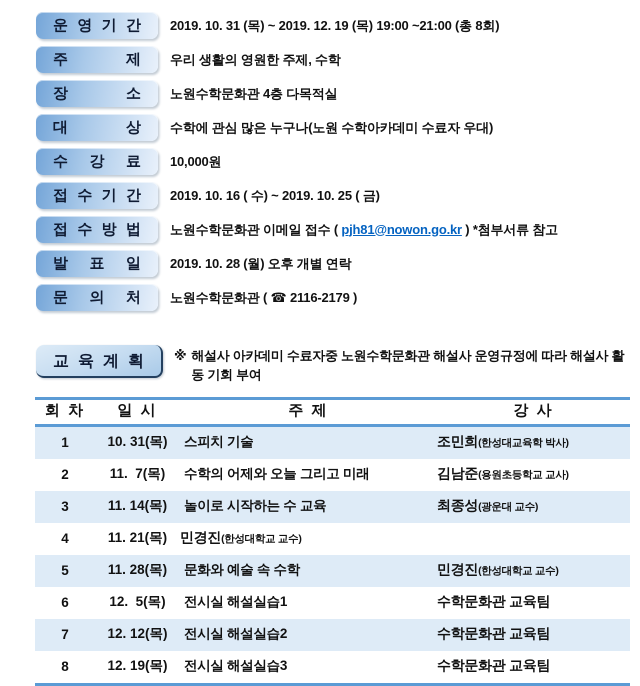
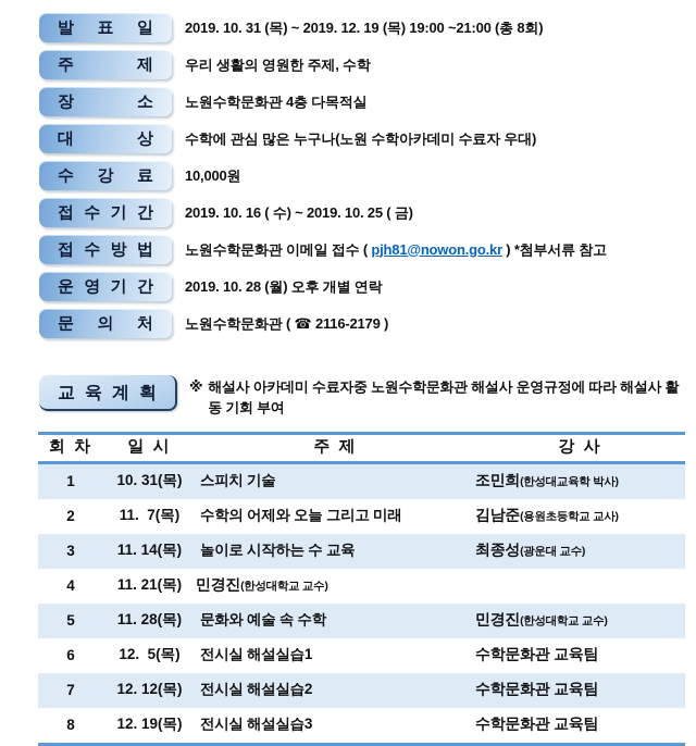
- 운 영 기 간
+ 발 표 일
  2019. 10. 31 (목) ~ 2019. 12. 19 (목) 19:00 ~21:00 (총 8회)
  주 제
  우리 생활의 영원한 주제, 수학
  장 소
  노원수학문화관 4층 다목적실
  대 상
  수학에 관심 많은 누구나(노원 수학아카데미 수료자 우대)
  수 강 료
  10,000원
  접 수 기 간
  2019. 10. 16 ( 수) ~ 2019. 10. 25 ( 금)
  접 수 방 법
  노원수학문화관 이메일 접수 ( pjh81@nowon.go.kr ) *첨부서류 참고
- 발 표 일
+ 운 영 기 간
  2019. 10. 28 (월) 오후 개별 연락
  문 의 처
  노원수학문화관 ( ☎ 2116-2179 )
  교 육 계 획
  ※
  해설사 아카데미 수료자중 노원수학문화관 해설사 운영규정에 따라 해설사 활동 기회 부여
  회 차
  일 시
  주 제
  강 사
  1
  10. 31(목)
  스피치 기술
  조민희(한성대교육학 박사)
  2
  11. 7(목)
  수학의 어제와 오늘 그리고 미래
  김남준(용원초등학교 교사)
  3
  11. 14(목)
  놀이로 시작하는 수 교육
  최종성(광운대 교수)
  4
  11. 21(목)
  민경진(한성대학교 교수)
  5
  11. 28(목)
  문화와 예술 속 수학
  민경진(한성대학교 교수)
  6
  12. 5(목)
  전시실 해설실습1
  수학문화관 교육팀
  7
  12. 12(목)
  전시실 해설실습2
  수학문화관 교육팀
  8
  12. 19(목)
  전시실 해설실습3
  수학문화관 교육팀
